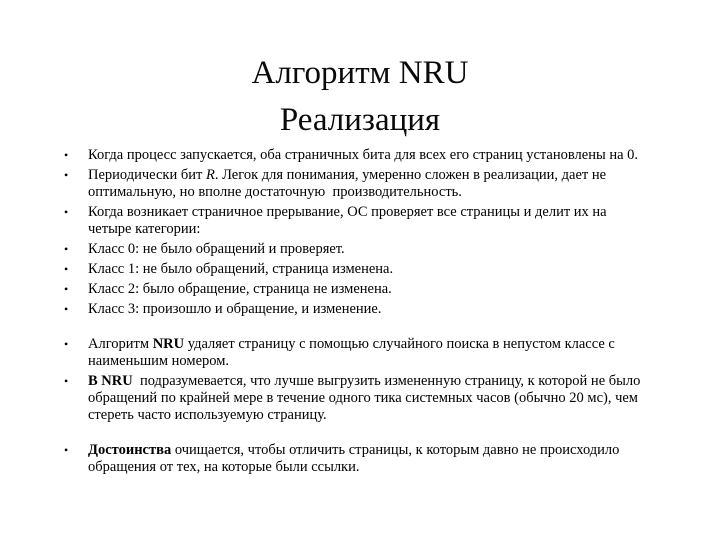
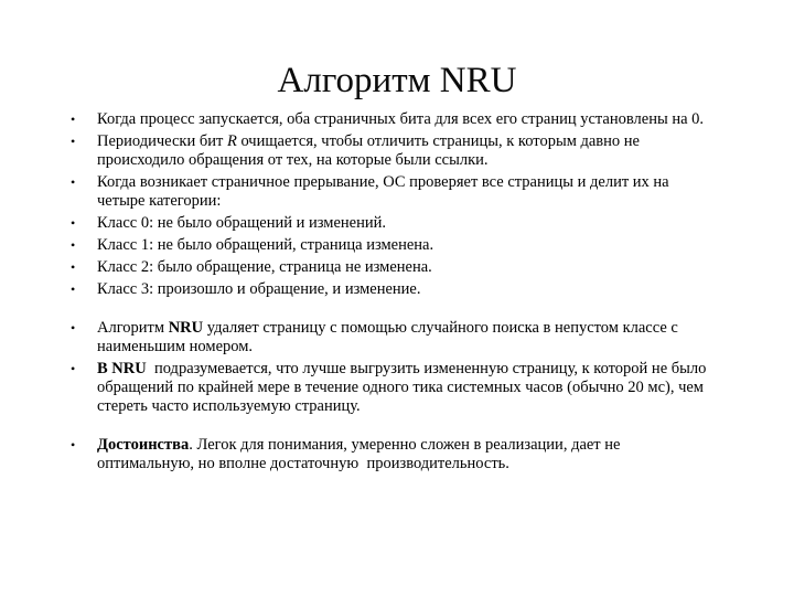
  Алгоритм NRU
- Реализация
  •
  Когда процесс запускается, оба страничных бита для всех его страниц установлены на 0.
  •
- Периодически бит R. Легок для понимания, умеренно сложен в реализации, дает не оптимальную, но вполне достаточную производительность.
+ Периодически бит R очищается, чтобы отличить страницы, к которым давно не происходило обращения от тех, на которые были ссылки.
  •
  Когда возникает страничное прерывание, ОС проверяет все страницы и делит их на четыре категории:
  •
- Класс 0: не было обращений и проверяет.
+ Класс 0: не было обращений и изменений.
  •
  Класс 1: не было обращений, страница изменена.
  •
  Класс 2: было обращение, страница не изменена.
  •
  Класс 3: произошло и обращение, и изменение.
  •
  Алгоритм NRU удаляет страницу с помощью случайного поиска в непустом классе с наименьшим номером.
  •
  В NRU подразумевается, что лучше выгрузить измененную страницу, к которой не было обращений по крайней мере в течение одного тика системных часов (обычно 20 мс), чем стереть часто используемую страницу.
  •
- Достоинства очищается, чтобы отличить страницы, к которым давно не происходило обращения от тех, на которые были ссылки.
+ Достоинства. Легок для понимания, умеренно сложен в реализации, дает не оптимальную, но вполне достаточную производительность.
